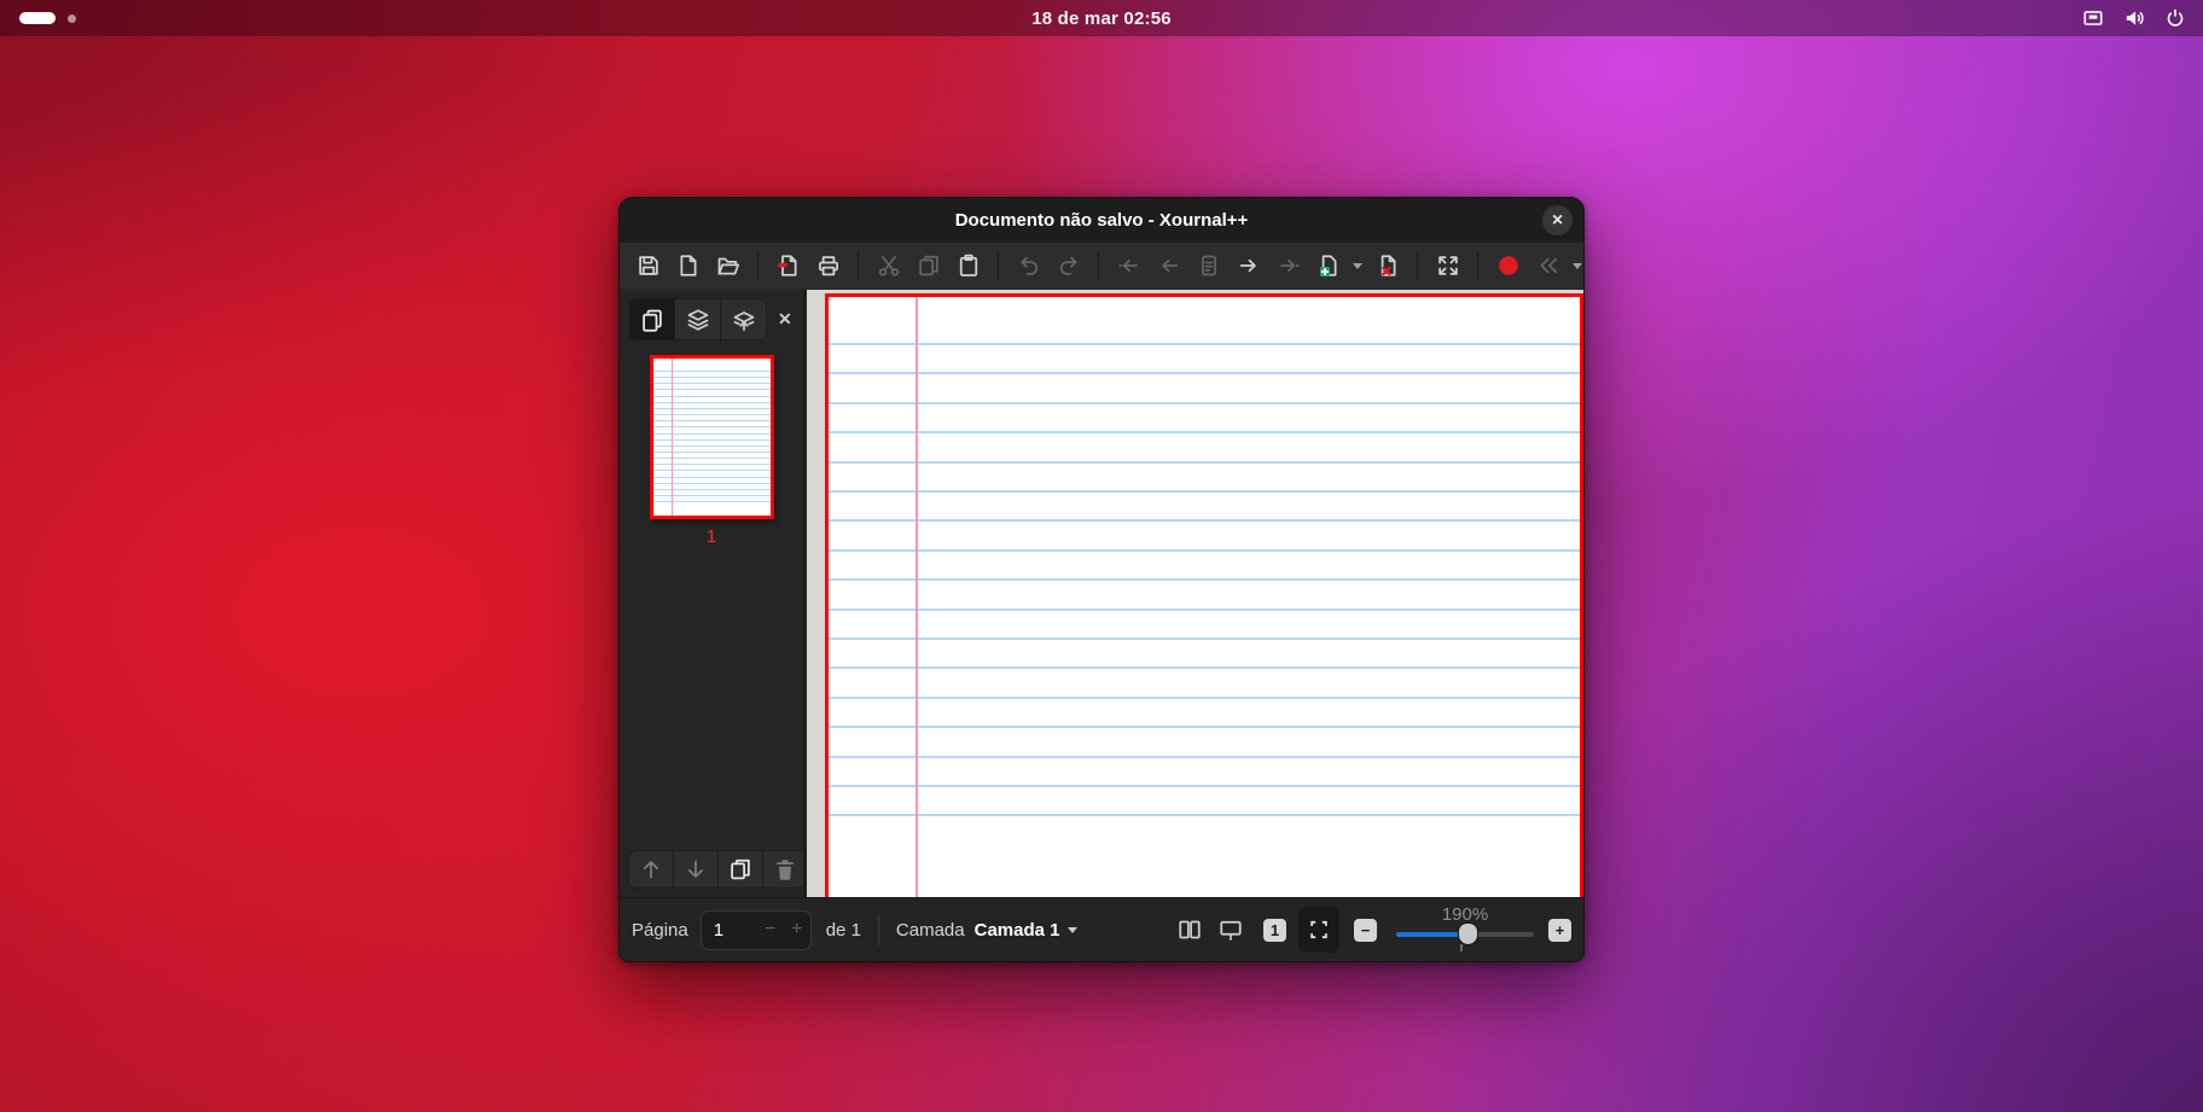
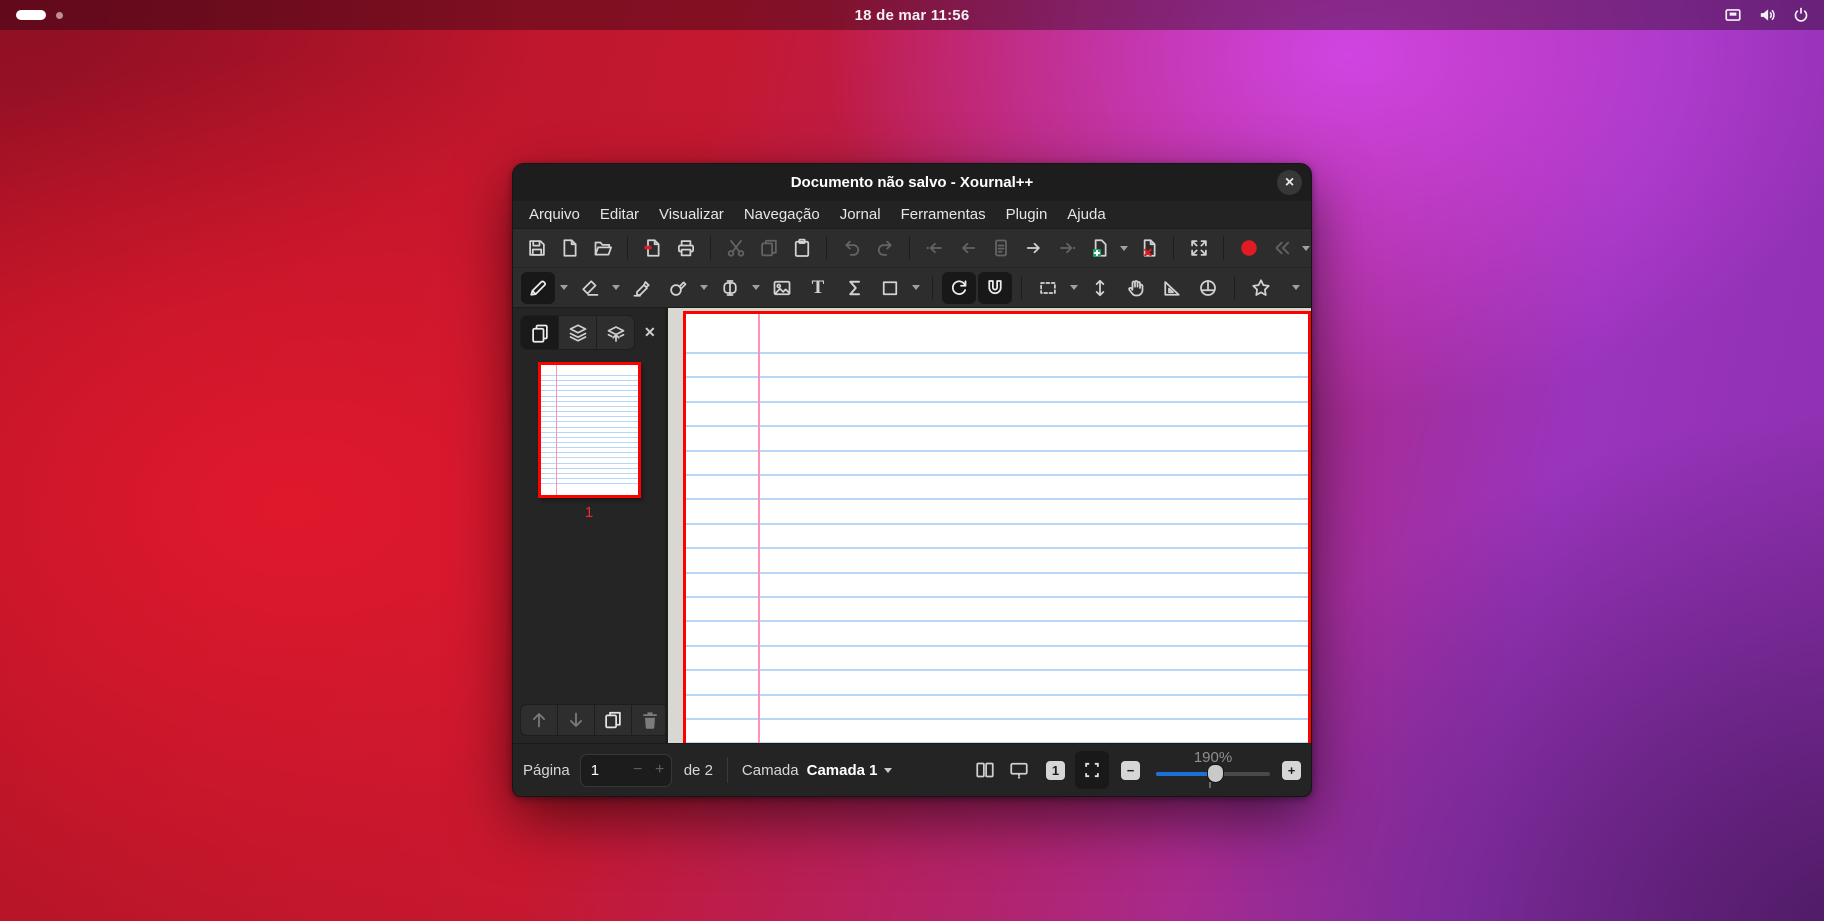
- 18 de mar 02:56
+ 18 de mar 11:56
  Documento não salvo - Xournal++
  ×
+ Arquivo
+ Editar
+ Visualizar
+ Navegação
+ Jornal
+ Ferramentas
+ Plugin
+ Ajuda
+ T
  ✕
  1
  Página
  1
  −
  +
- de 1
+ de 2
  Camada
  Camada 1
  1
  −
  190%
  +
